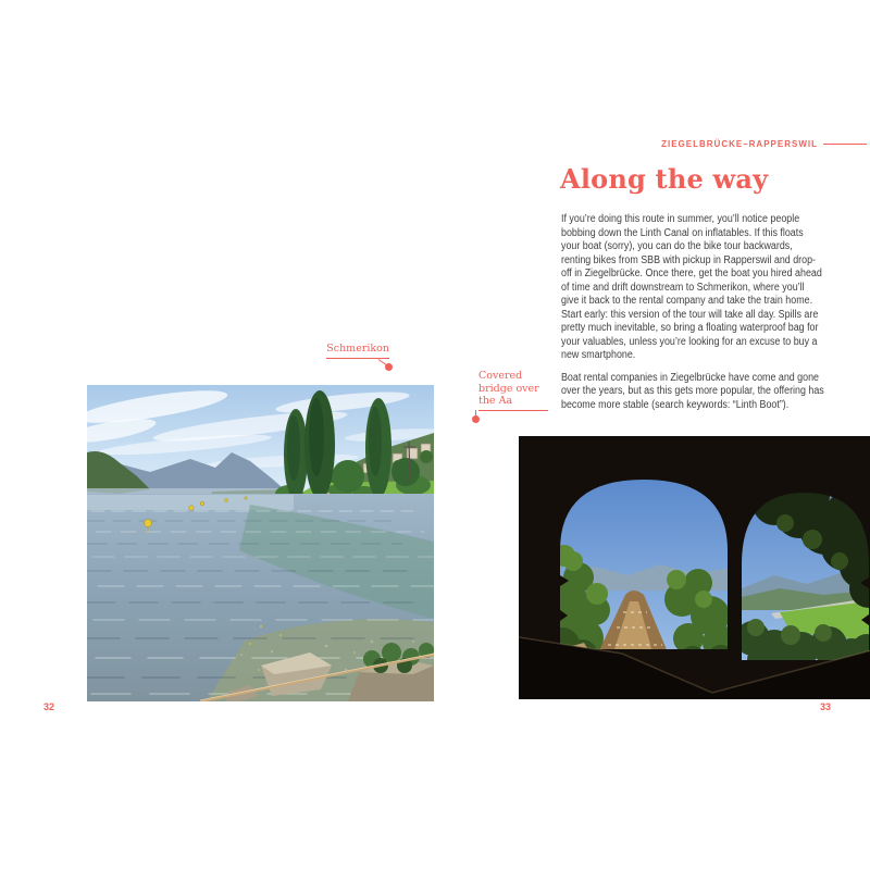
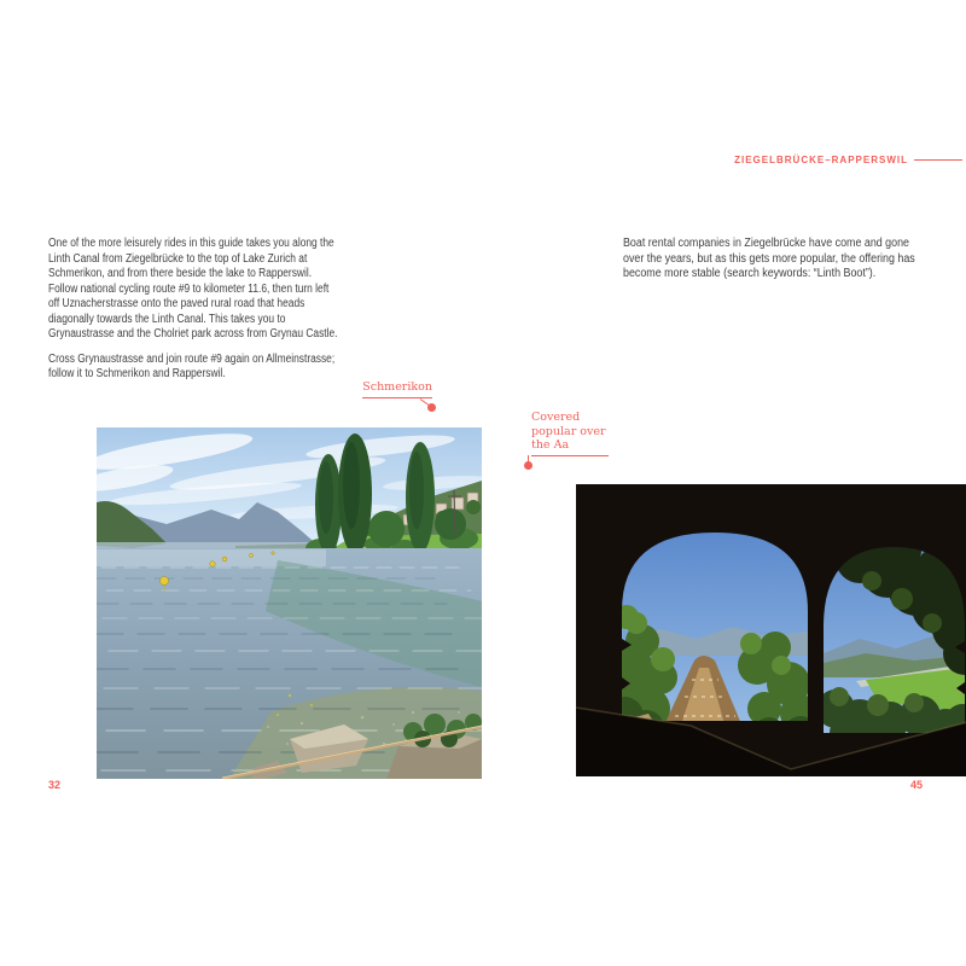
  ZIEGELBRÜCKE–RAPPERSWIL
+ One of the more leisurely rides in this guide takes you along the Linth Canal from Ziegelbrücke to the top of Lake Zurich at Schmerikon, and from there beside the lake to Rapperswil. Follow national cycling route #9 to kilometer 11.6, then turn left off Uznacherstrasse onto the paved rural road that heads diagonally towards the Linth Canal. This takes you to Grynaustrasse and the Cholriet park across from Grynau Castle.
+ Cross Grynaustrasse and join route #9 again on Allmeinstrasse; follow it to Schmerikon and Rapperswil.
  Schmerikon
  32
- Along the way
- If you’re doing this route in summer, you’ll notice people bobbing down the Linth Canal on inflatables. If this floats your boat (sorry), you can do the bike tour backwards, renting bikes from SBB with pickup in Rapperswil and drop-off in Ziegelbrücke. Once there, get the boat you hired ahead of time and drift downstream to Schmerikon, where you’ll give it back to the rental company and take the train home. Start early: this version of the tour will take all day. Spills are pretty much inevitable, so bring a floating waterproof bag for your valuables, unless you’re looking for an excuse to buy a new smartphone.
  Boat rental companies in Ziegelbrücke have come and gone over the years, but as this gets more popular, the offering has become more stable (search keywords: “Linth Boot”).
- Covered bridge over the Aa
+ Covered popular over the Aa
- 33
+ 45
